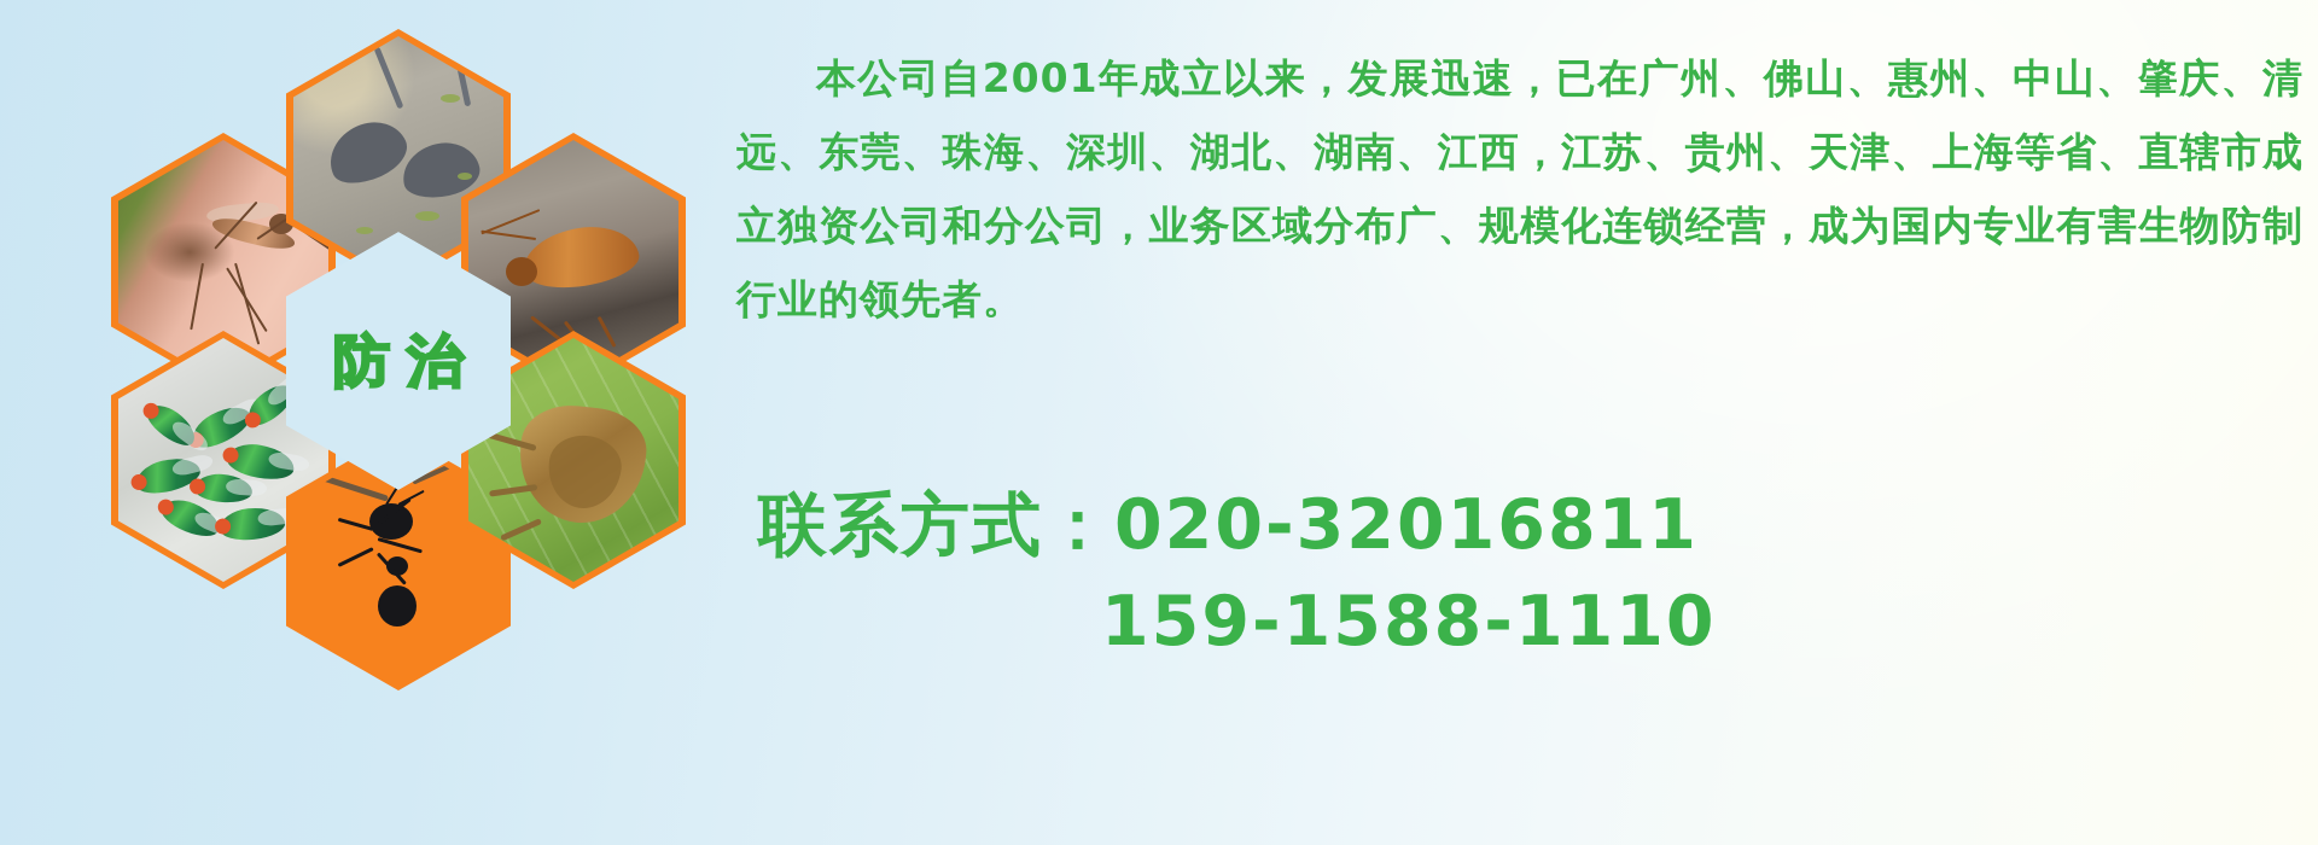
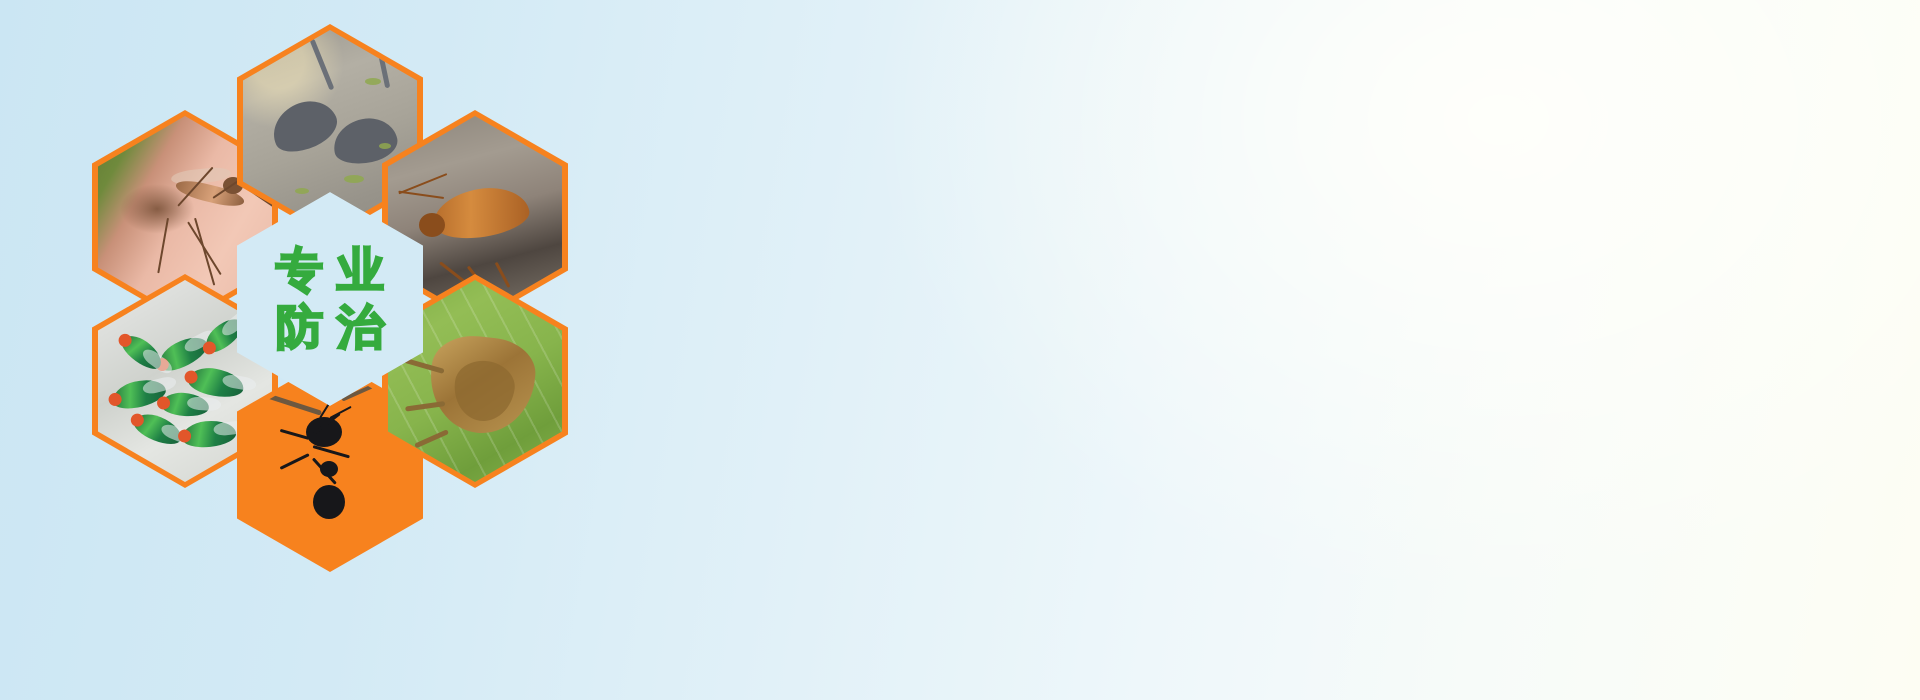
+ 专业
  防治
- 本公司自2001年成立以来，发展迅速，已在广州、佛山、惠州、中山、肇庆、清远、东莞、珠海、深圳、湖北、湖南、江西，江苏、贵州、天津、上海等省、直辖市成立独资公司和分公司，业务区域分布广、规模化连锁经营，成为国内专业有害生物防制行业的领先者。
- 联系方式：020-32016811
- 159-1588-1110
